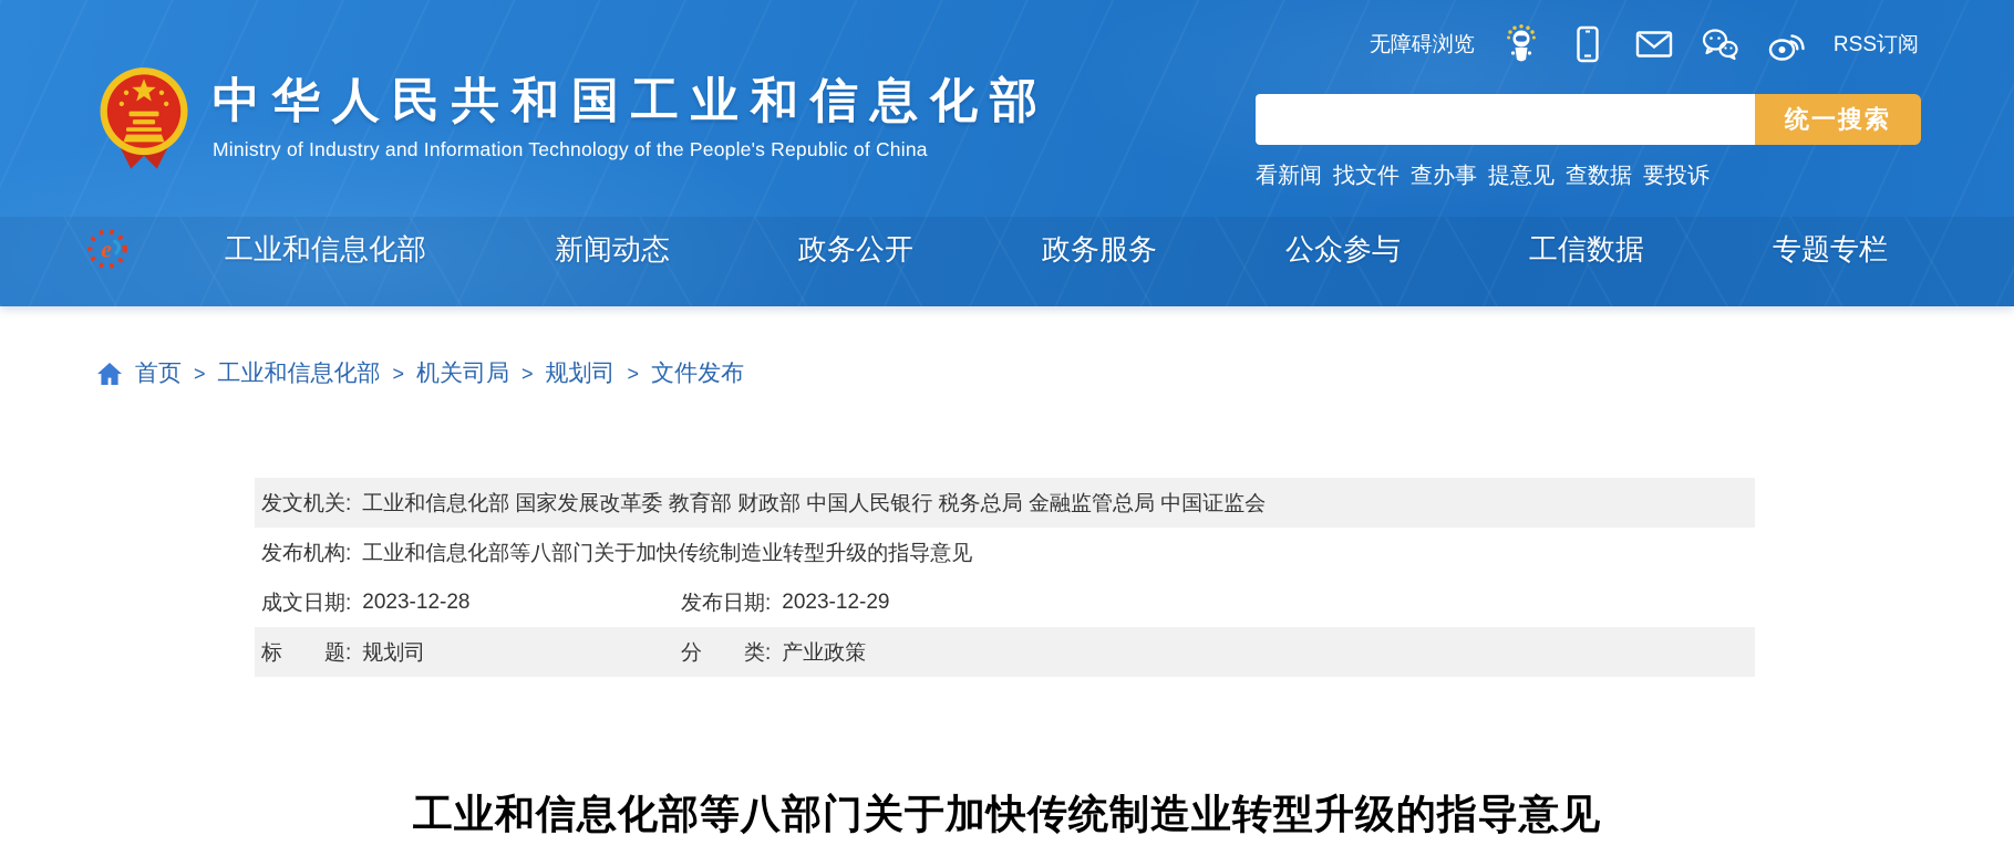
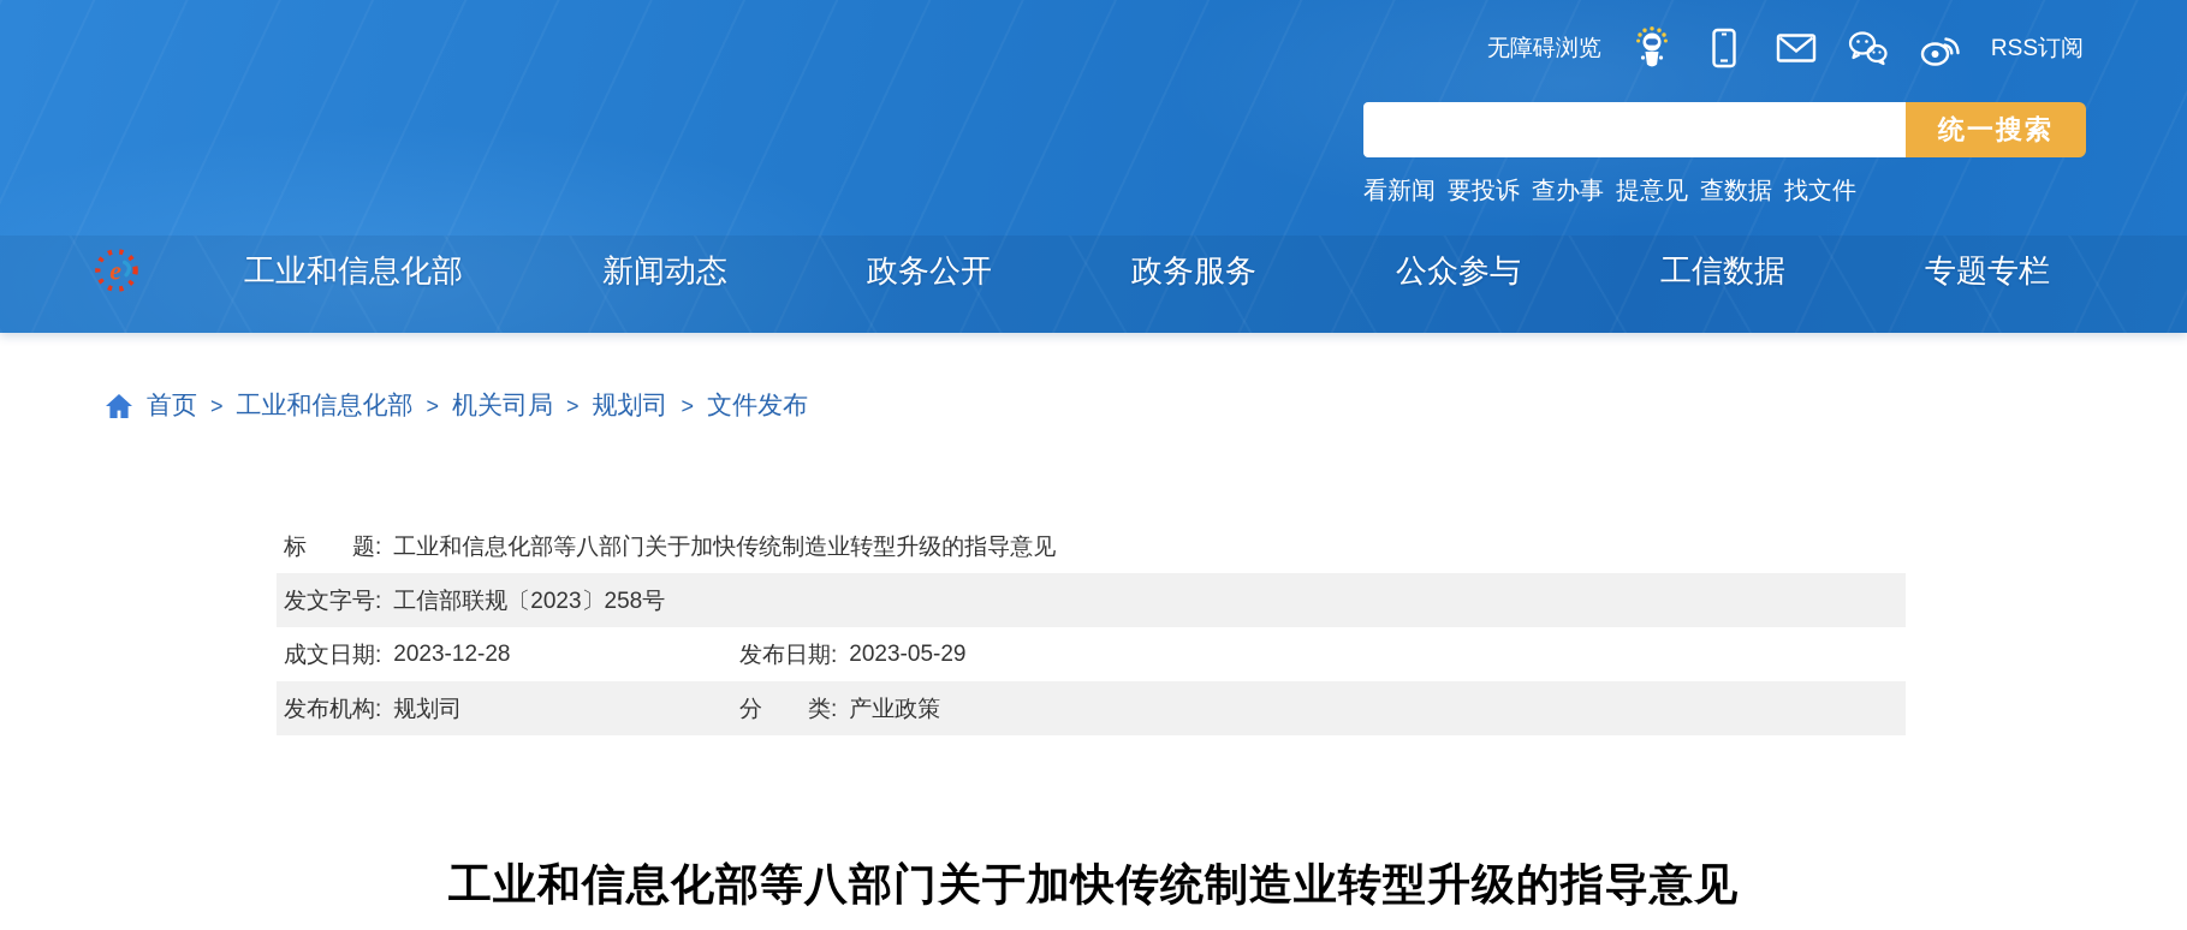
  无障碍浏览
  RSS订阅
- 中华人民共和国工业和信息化部
- Ministry of Industry and Information Technology of the People's Republic of China
  统一搜索
  看新闻
- 找文件
+ 要投诉
  查办事
  提意见
  查数据
- 要投诉
+ 找文件
  e
  工业和信息化部
  新闻动态
  政务公开
  政务服务
  公众参与
  工信数据
  专题专栏
  首页
  >
  工业和信息化部
  >
  机关司局
  >
  规划司
  >
  文件发布
- 发文机关:
- 工业和信息化部 国家发展改革委 教育部 财政部 中国人民银行 税务总局 金融监管总局 中国证监会
- 发布机构:
+ 标 题:
  工业和信息化部等八部门关于加快传统制造业转型升级的指导意见
+ 发文字号:
+ 工信部联规〔2023〕258号
  成文日期:
  2023-12-28
  发布日期:
- 2023-12-29
+ 2023-05-29
- 标 题:
+ 发布机构:
  规划司
  分 类:
  产业政策
  工业和信息化部等八部门关于加快传统制造业转型升级的指导意见
